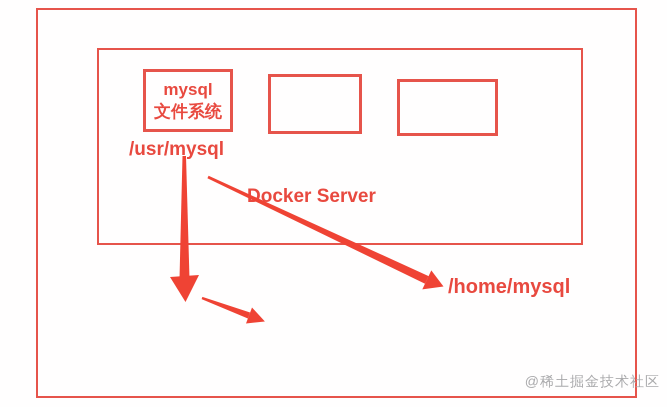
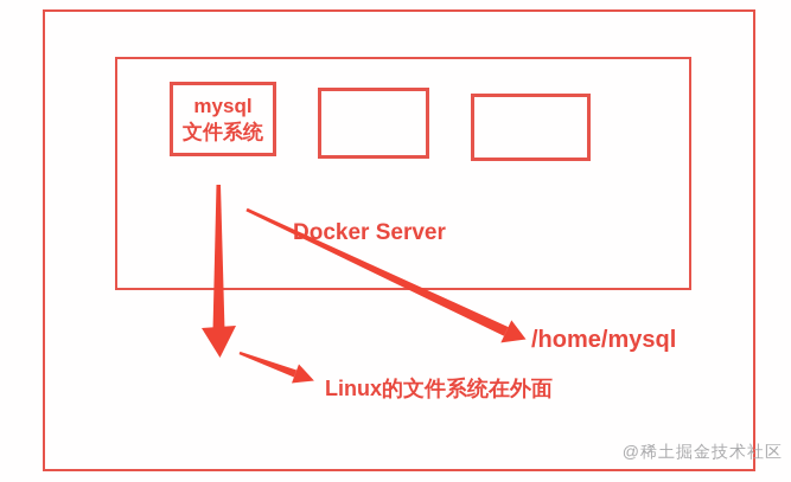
  mysql
  文件系统
- /usr/mysql
  ocker Server
  /home/mysql
+ Linux的文件系统在外面
  @稀土掘金技术社区
